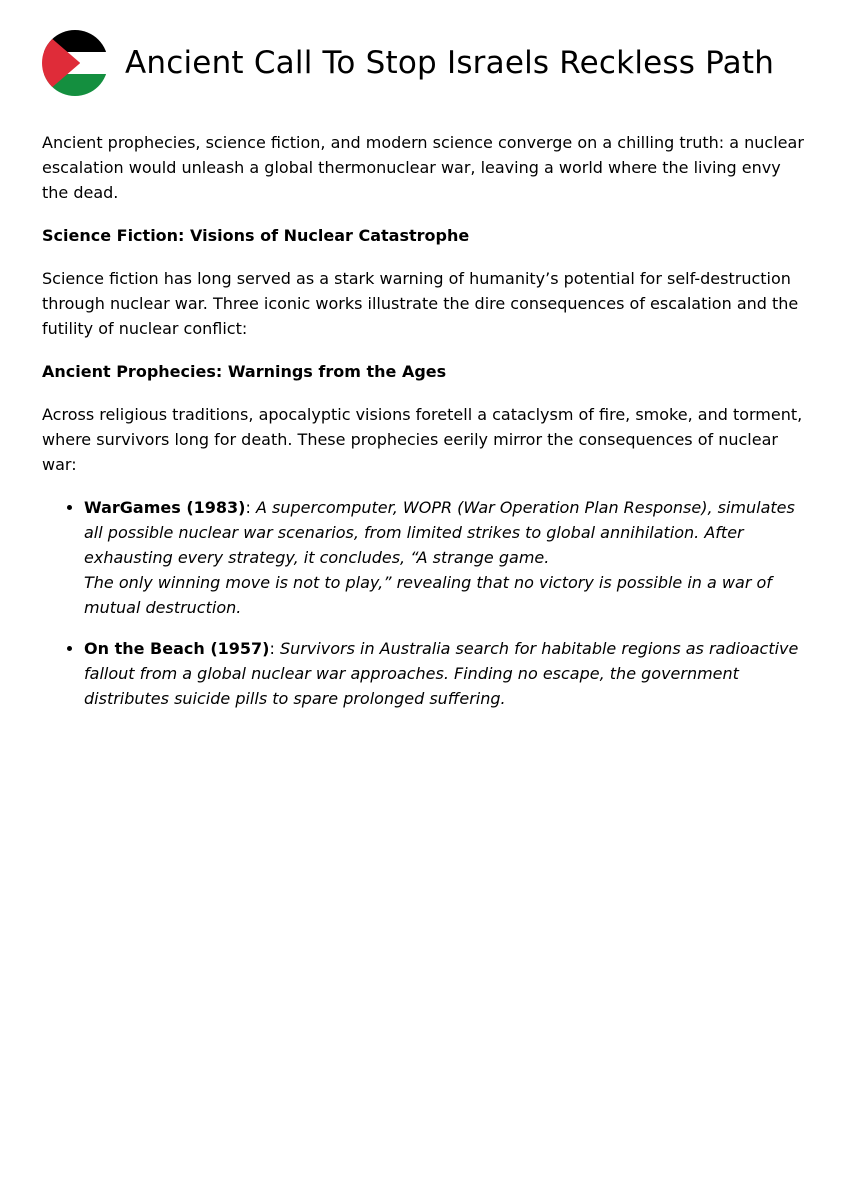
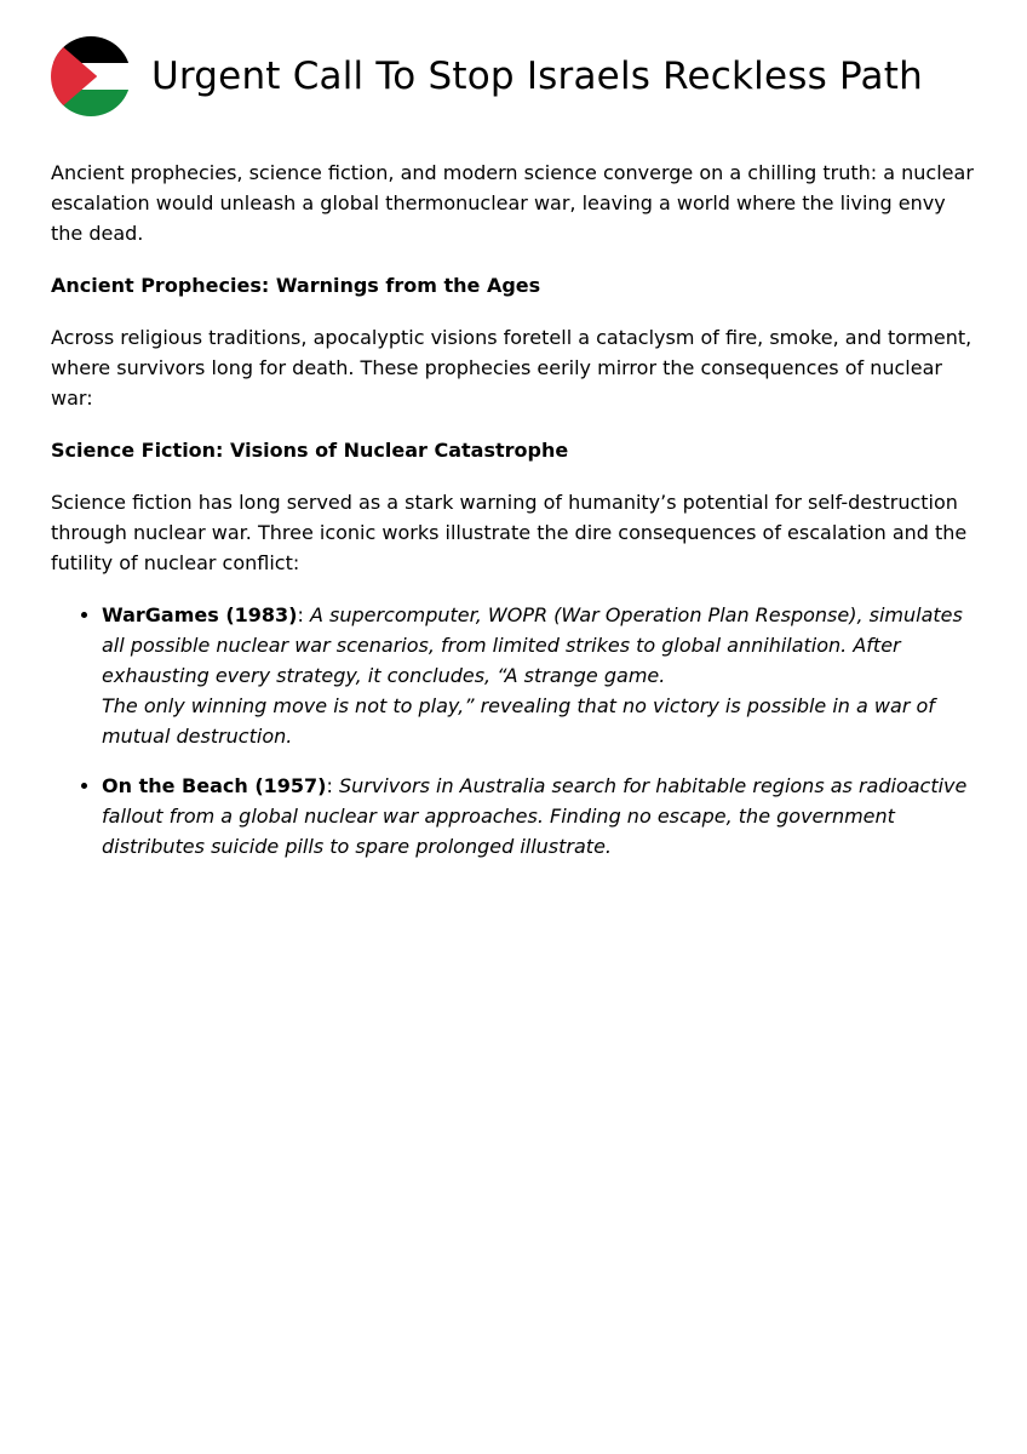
- Ancient Call To Stop Israels Reckless Path
+ Urgent Call To Stop Israels Reckless Path
  Ancient prophecies, science fiction, and modern science converge on a chilling truth: a nuclear escalation would unleash a global thermonuclear war, leaving a world where the living envy the dead.
- Science Fiction: Visions of Nuclear Catastrophe
+ Ancient Prophecies: Warnings from the Ages
- Science fiction has long served as a stark warning of humanity’s potential for self-destruction through nuclear war. Three iconic works illustrate the dire consequences of escalation and the futility of nuclear conflict:
+ Across religious traditions, apocalyptic visions foretell a cataclysm of fire, smoke, and torment, where survivors long for death. These prophecies eerily mirror the consequences of nuclear war:
- Ancient Prophecies: Warnings from the Ages
+ Science Fiction: Visions of Nuclear Catastrophe
- Across religious traditions, apocalyptic visions foretell a cataclysm of fire, smoke, and torment, where survivors long for death. These prophecies eerily mirror the consequences of nuclear war:
+ Science fiction has long served as a stark warning of humanity’s potential for self-destruction through nuclear war. Three iconic works illustrate the dire consequences of escalation and the futility of nuclear conflict:
  WarGames (1983): A supercomputer, WOPR (War Operation Plan Response), simulates all possible nuclear war scenarios, from limited strikes to global annihilation. After exhausting every strategy, it concludes, “A strange game.
  The only winning move is not to play,” revealing that no victory is possible in a war of mutual destruction.
- On the Beach (1957): Survivors in Australia search for habitable regions as radioactive fallout from a global nuclear war approaches. Finding no escape, the government distributes suicide pills to spare prolonged suffering.
+ On the Beach (1957): Survivors in Australia search for habitable regions as radioactive fallout from a global nuclear war approaches. Finding no escape, the government distributes suicide pills to spare prolonged illustrate.
